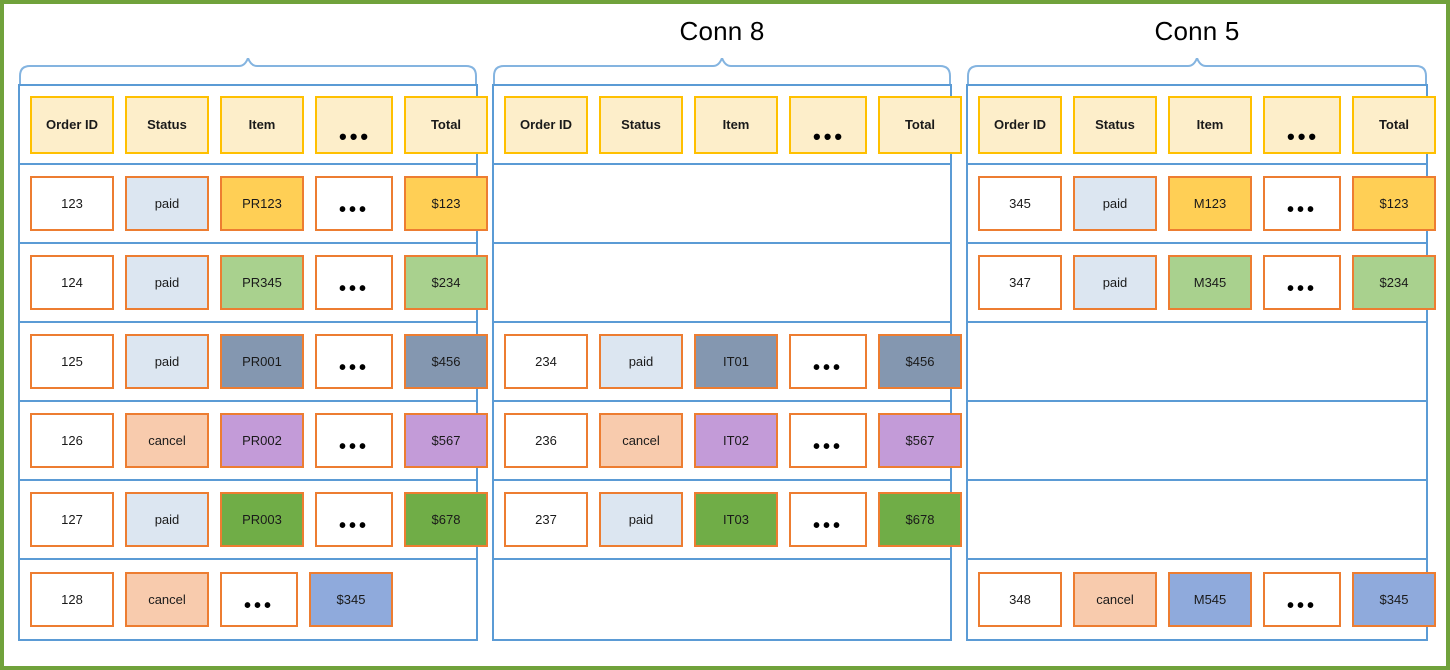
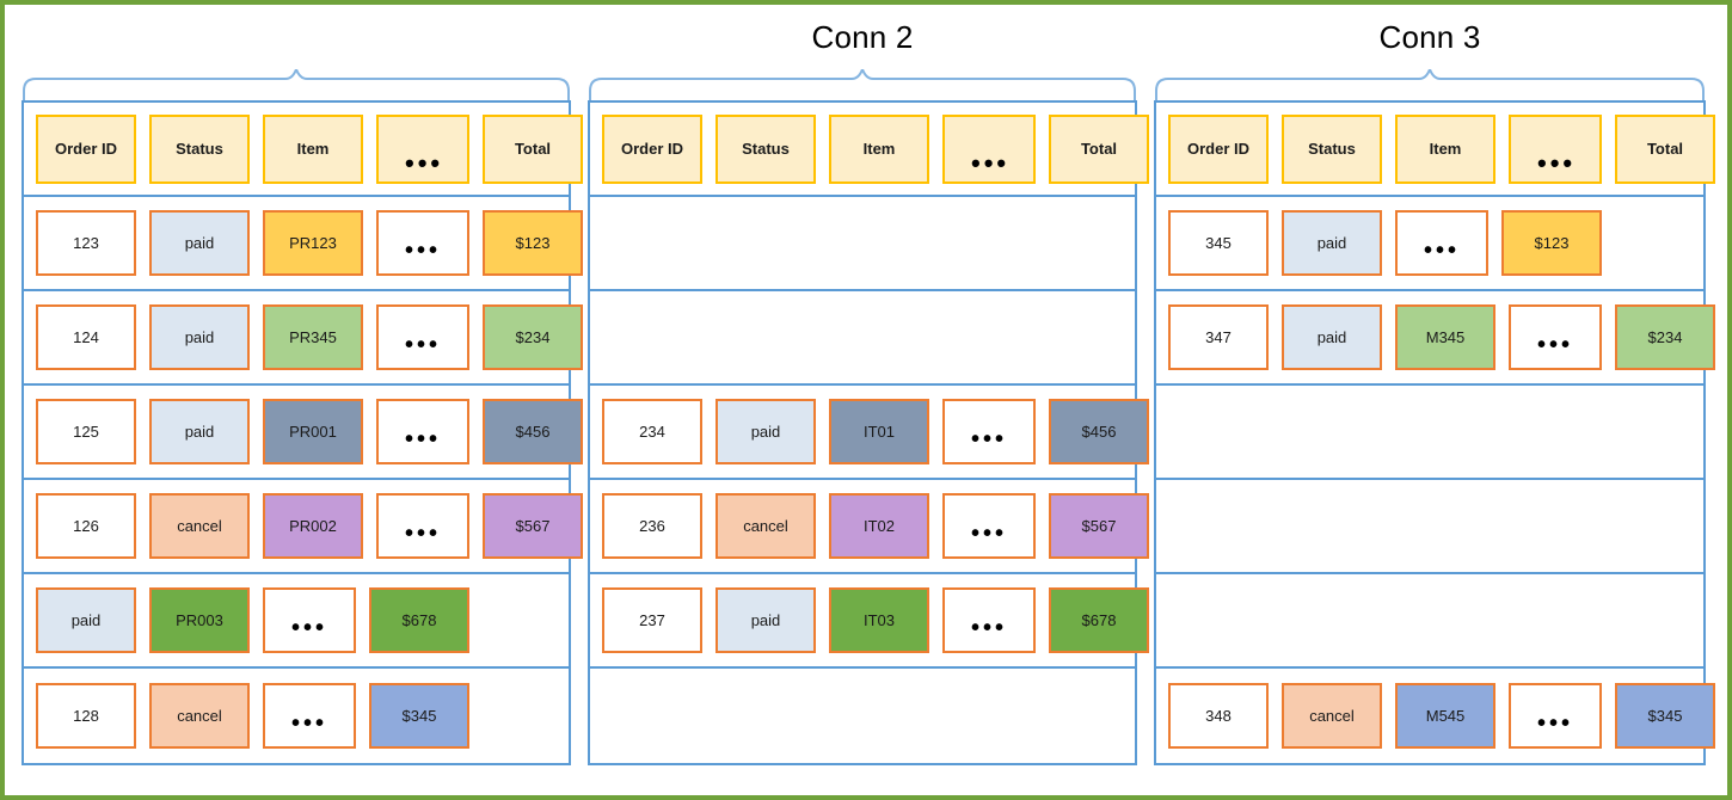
  Order ID
  Status
  Item
  •••
  Total
  123
  paid
  PR123
  •••
  $123
  124
  paid
  PR345
  •••
  $234
  125
  paid
  PR001
  •••
  $456
  126
  cancel
  PR002
  •••
  $567
- 127
  paid
  PR003
  •••
  $678
  128
  cancel
  •••
  $345
- Conn 8
+ Conn 2
  Order ID
  Status
  Item
  •••
  Total
  234
  paid
  IT01
  •••
  $456
  236
  cancel
  IT02
  •••
  $567
  237
  paid
  IT03
  •••
  $678
- Conn 5
+ Conn 3
  Order ID
  Status
  Item
  •••
  Total
  345
  paid
- M123
  •••
  $123
  347
  paid
  M345
  •••
  $234
  348
  cancel
  M545
  •••
  $345
